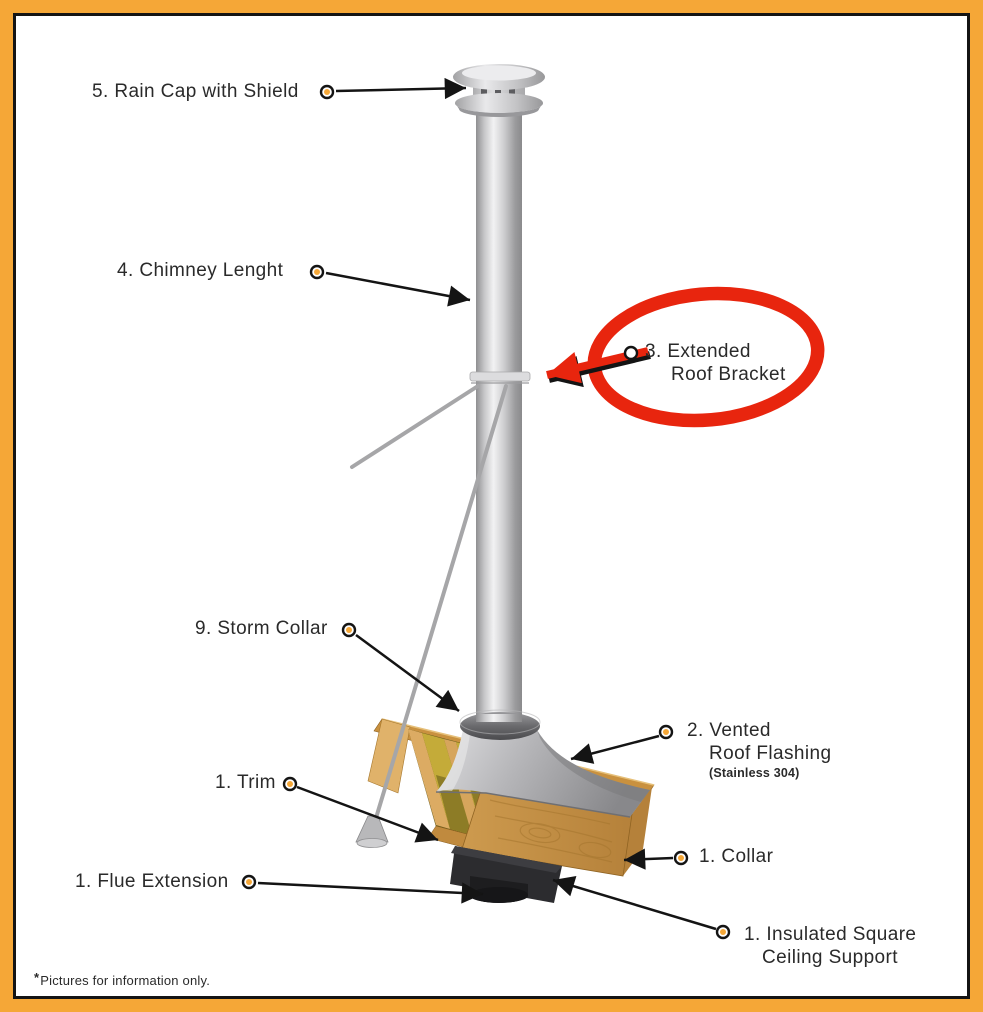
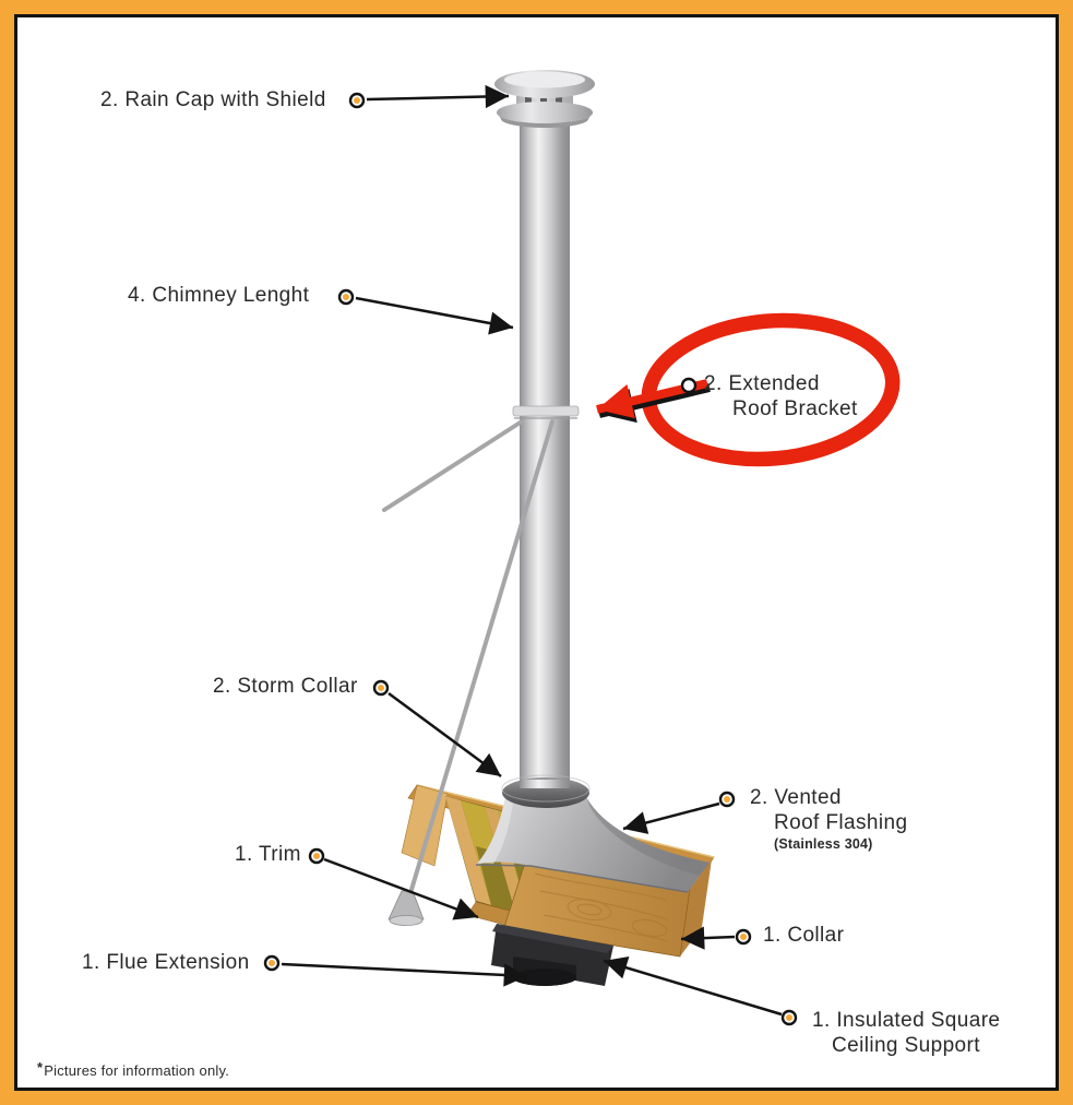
- 5. Rain Cap with Shield
+ 2. Rain Cap with Shield
  4. Chimney Lenght
- 3. Extended
+ 2. Extended
  Roof Bracket
- 9. Storm Collar
+ 2. Storm Collar
  2. Vented
  Roof Flashing
  (Stainless 304)
  1. Trim
  1. Collar
  1. Flue Extension
  1. Insulated Square
  Ceiling Support
  *Pictures for information only.
